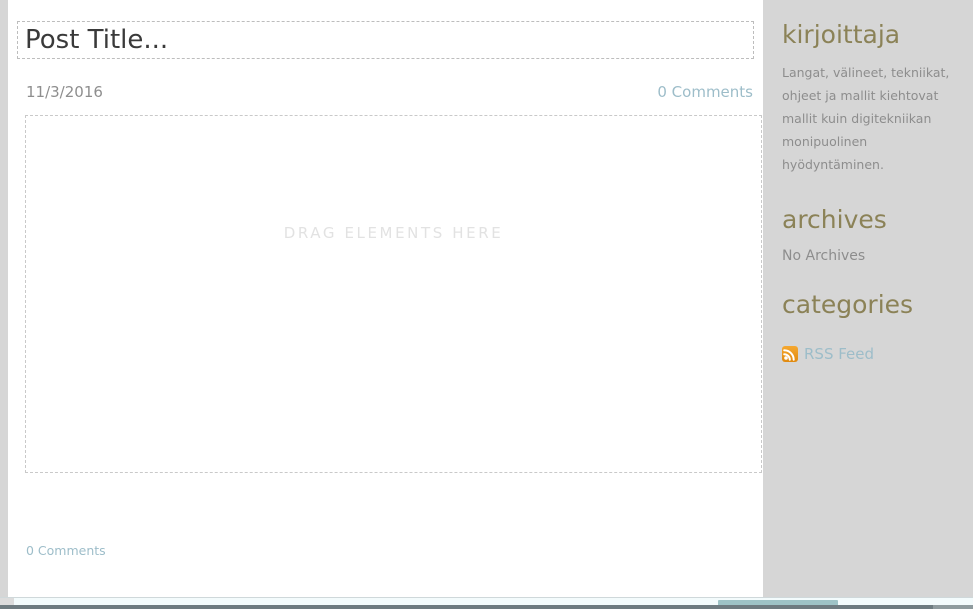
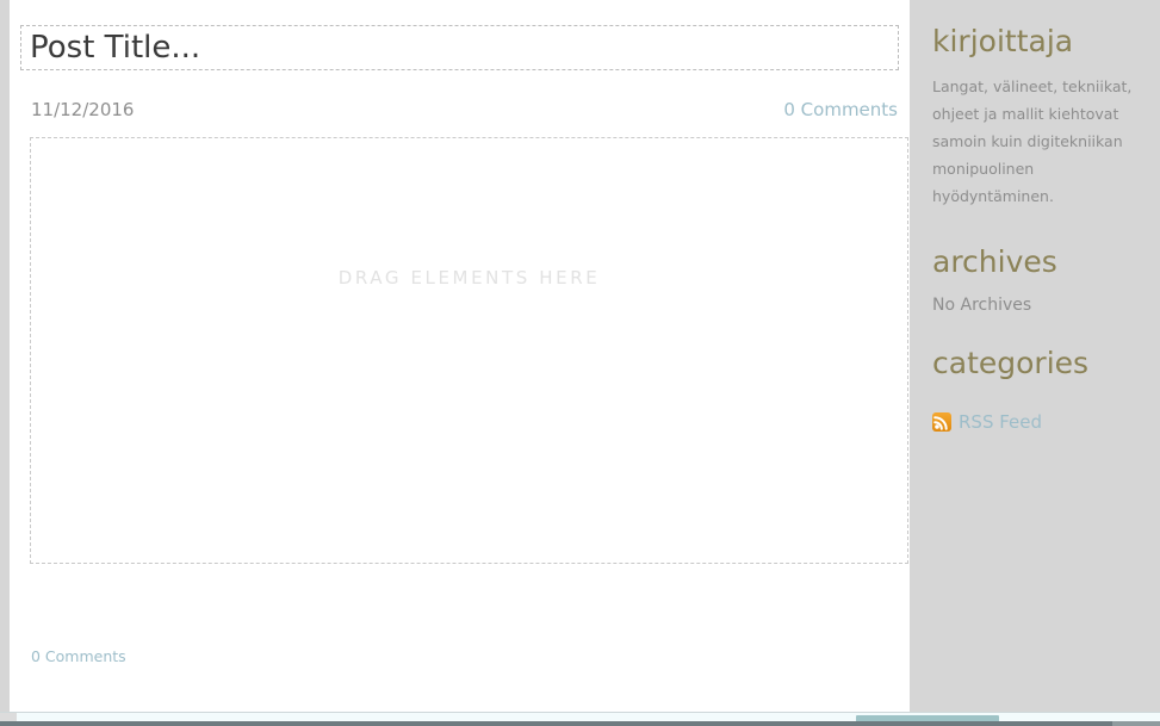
  Post Title...
- 11/3/2016
+ 11/12/2016
  0 Comments
  DRAG ELEMENTS HERE
  0 Comments
  kirjoittaja
- Langat, välineet, tekniikat, ohjeet ja mallit kiehtovat mallit kuin digitekniikan monipuolinen hyödyntäminen.
+ Langat, välineet, tekniikat, ohjeet ja mallit kiehtovat samoin kuin digitekniikan monipuolinen hyödyntäminen.
  archives
  No Archives
  categories
  RSS Feed
